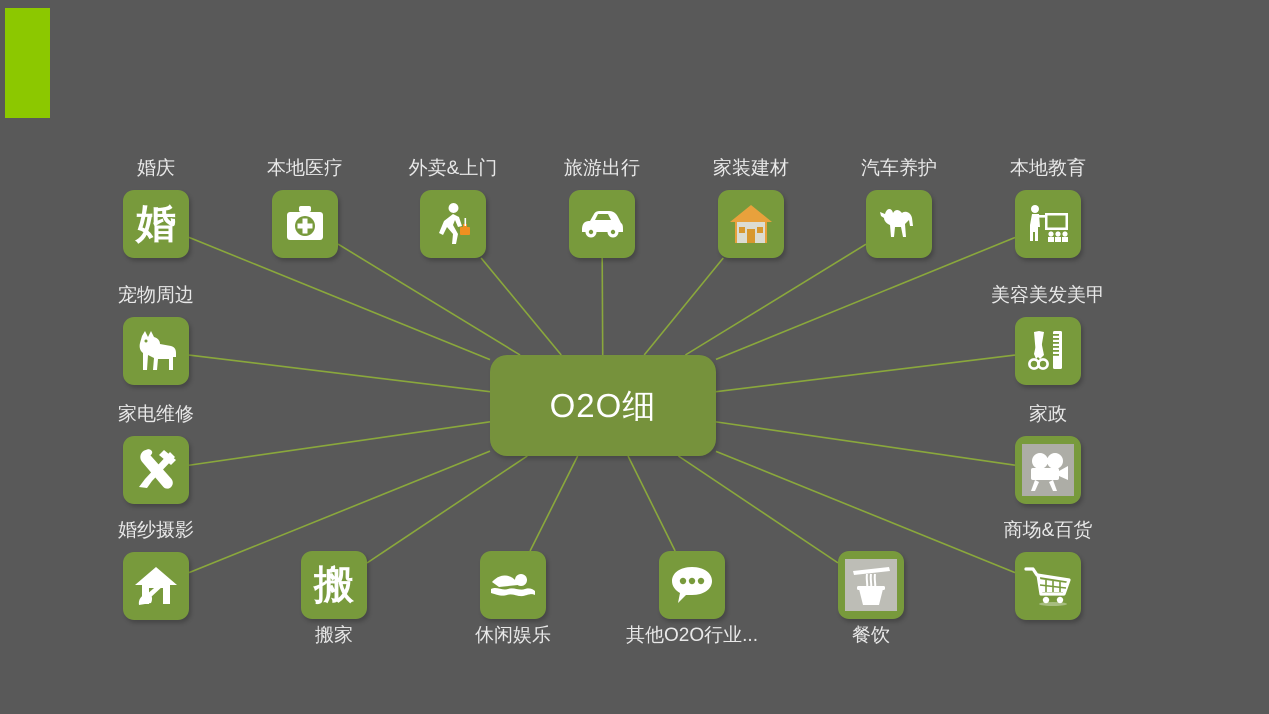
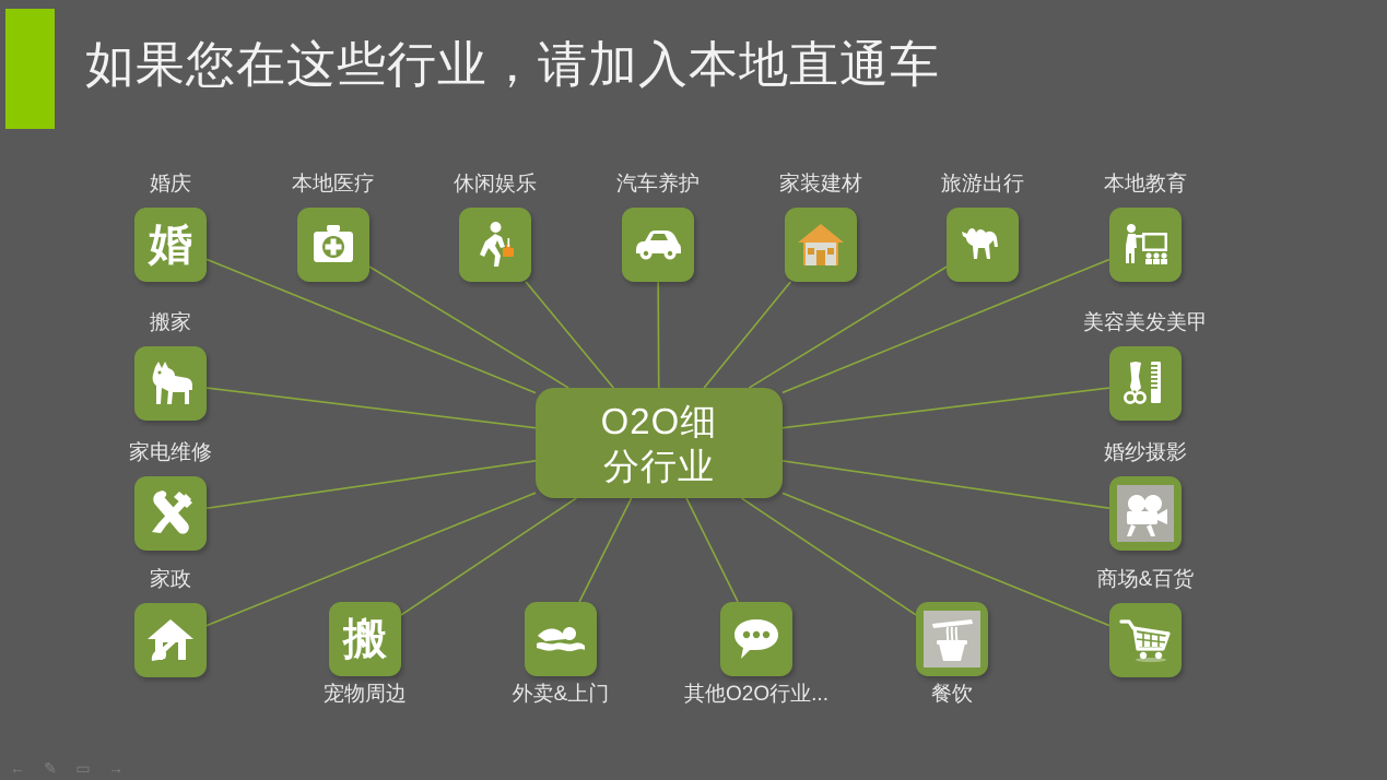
+ 如果您在这些行业，请加入本地直通车
  O2O细
+ 分行业
  婚
  婚庆
  本地医疗
- 外卖&上门
+ 休闲娱乐
- 旅游出行
+ 汽车养护
  家装建材
- 汽车养护
+ 旅游出行
  本地教育
- 宠物周边
+ 搬家
  家电维修
- 婚纱摄影
+ 家政
  美容美发美甲
- 家政
+ 婚纱摄影
  商场&百货
  搬
- 搬家
+ 宠物周边
- 休闲娱乐
+ 外卖&上门
  其他O2O行业...
  餐饮
+ ←
+ ✎
+ ▭
+ →
